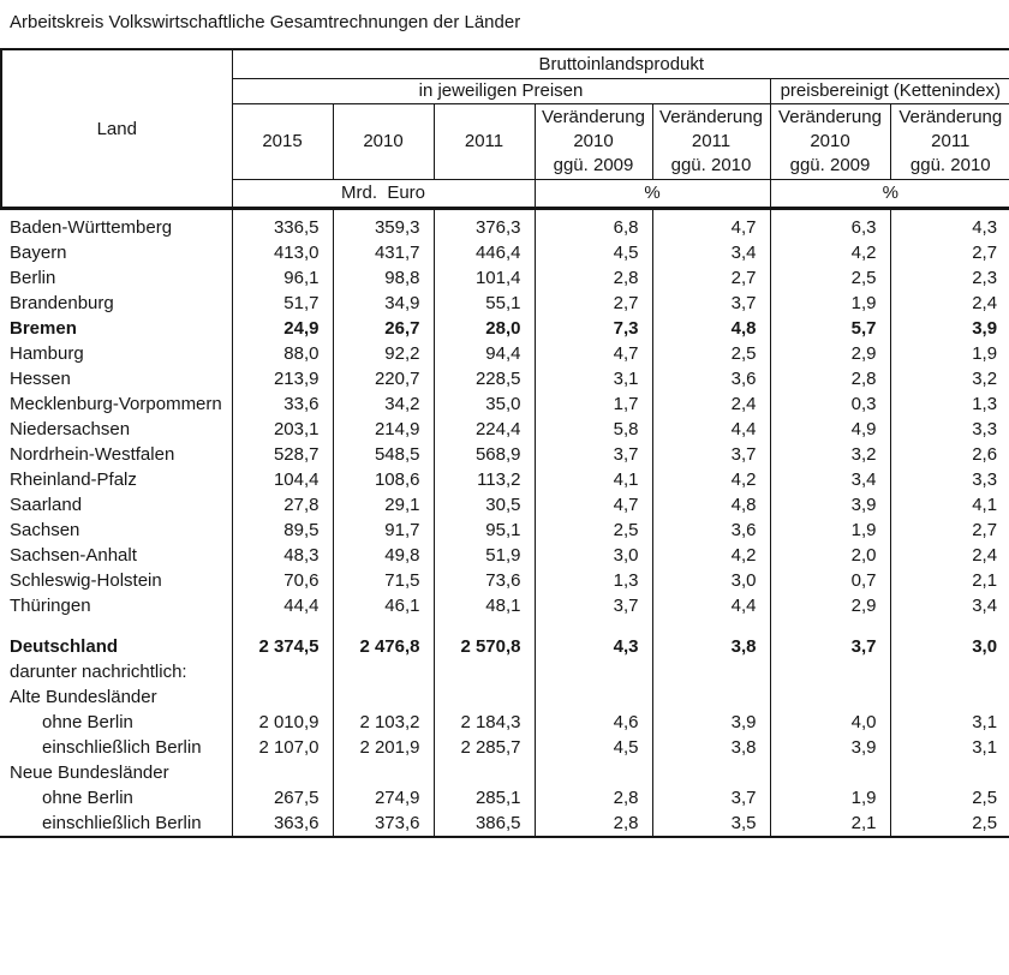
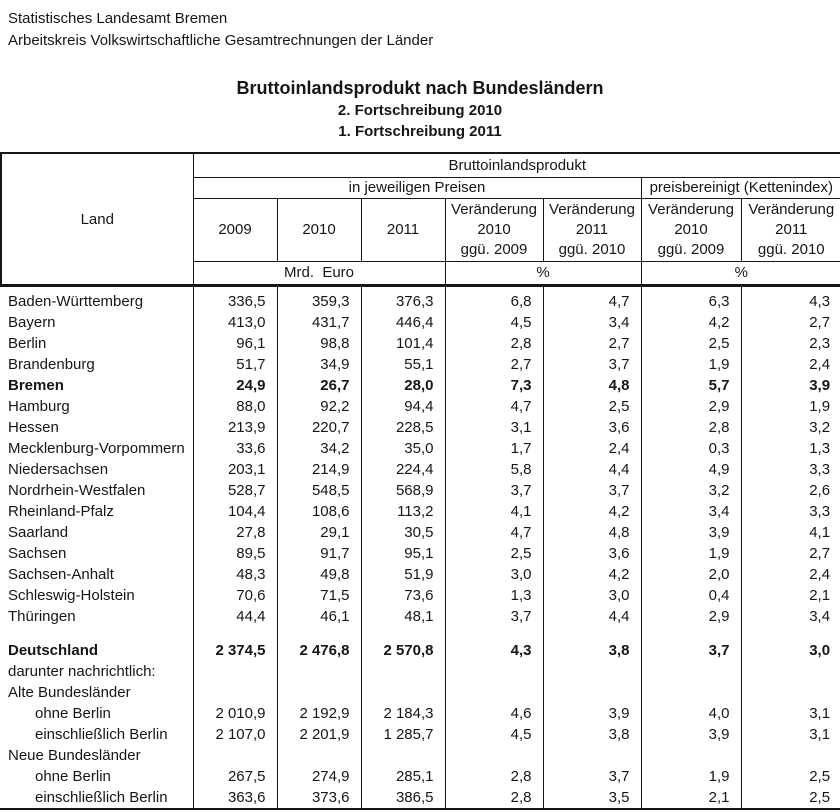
+ Statistisches Landesamt Bremen
  Arbeitskreis Volkswirtschaftliche Gesamtrechnungen der Länder
+ Bruttoinlandsprodukt nach Bundesländern
+ 2. Fortschreibung 2010
+ 1. Fortschreibung 2011
  Land	Bruttoinlandsprodukt
  in jeweiligen Preisen	preisbereinigt (Kettenindex)
- 2015	2010	2011	Veränderung 2010 ggü. 2009	Veränderung 2011 ggü. 2010	Veränderung 2010 ggü. 2009	Veränderung 2011 ggü. 2010
+ 2009	2010	2011	Veränderung 2010 ggü. 2009	Veränderung 2011 ggü. 2010	Veränderung 2010 ggü. 2009	Veränderung 2011 ggü. 2010
  Mrd. Euro	%	%
  Baden-Württemberg	336,5	359,3	376,3	6,8	4,7	6,3	4,3
  Bayern	413,0	431,7	446,4	4,5	3,4	4,2	2,7
  Berlin	96,1	98,8	101,4	2,8	2,7	2,5	2,3
  Brandenburg	51,7	34,9	55,1	2,7	3,7	1,9	2,4
  Bremen	24,9	26,7	28,0	7,3	4,8	5,7	3,9
  Hamburg	88,0	92,2	94,4	4,7	2,5	2,9	1,9
  Hessen	213,9	220,7	228,5	3,1	3,6	2,8	3,2
  Mecklenburg-Vorpommern	33,6	34,2	35,0	1,7	2,4	0,3	1,3
  Niedersachsen	203,1	214,9	224,4	5,8	4,4	4,9	3,3
  Nordrhein-Westfalen	528,7	548,5	568,9	3,7	3,7	3,2	2,6
  Rheinland-Pfalz	104,4	108,6	113,2	4,1	4,2	3,4	3,3
  Saarland	27,8	29,1	30,5	4,7	4,8	3,9	4,1
  Sachsen	89,5	91,7	95,1	2,5	3,6	1,9	2,7
  Sachsen-Anhalt	48,3	49,8	51,9	3,0	4,2	2,0	2,4
- Schleswig-Holstein	70,6	71,5	73,6	1,3	3,0	0,7	2,1
+ Schleswig-Holstein	70,6	71,5	73,6	1,3	3,0	0,4	2,1
  Thüringen	44,4	46,1	48,1	3,7	4,4	2,9	3,4
  Deutschland	2 374,5	2 476,8	2 570,8	4,3	3,8	3,7	3,0
  darunter nachrichtlich:
  Alte Bundesländer
- ohne Berlin	2 010,9	2 103,2	2 184,3	4,6	3,9	4,0	3,1
+ ohne Berlin	2 010,9	2 192,9	2 184,3	4,6	3,9	4,0	3,1
- einschließlich Berlin	2 107,0	2 201,9	2 285,7	4,5	3,8	3,9	3,1
+ einschließlich Berlin	2 107,0	2 201,9	1 285,7	4,5	3,8	3,9	3,1
  Neue Bundesländer
  ohne Berlin	267,5	274,9	285,1	2,8	3,7	1,9	2,5
  einschließlich Berlin	363,6	373,6	386,5	2,8	3,5	2,1	2,5
